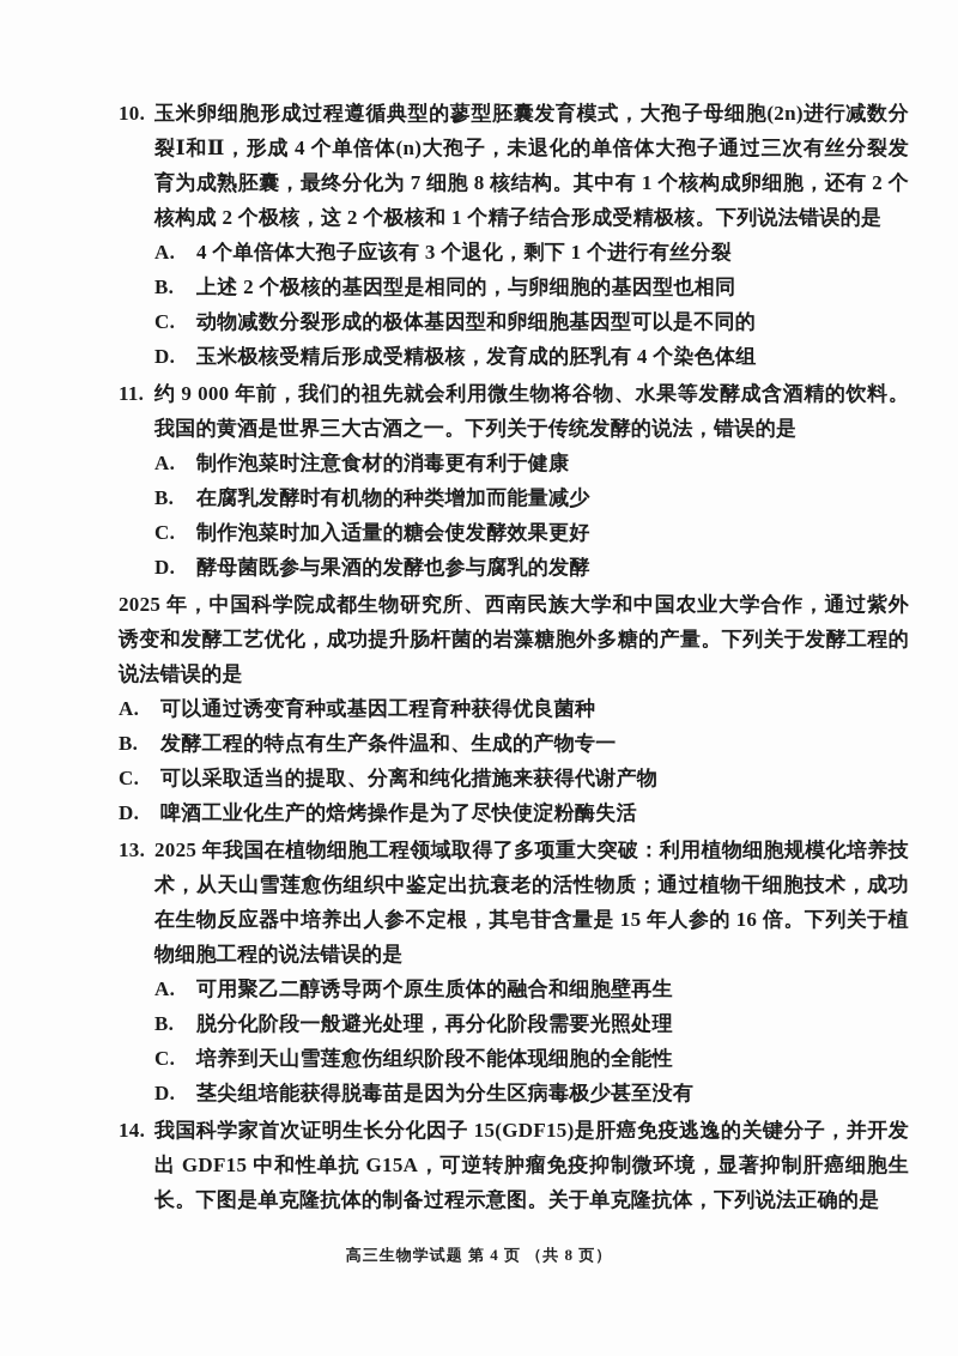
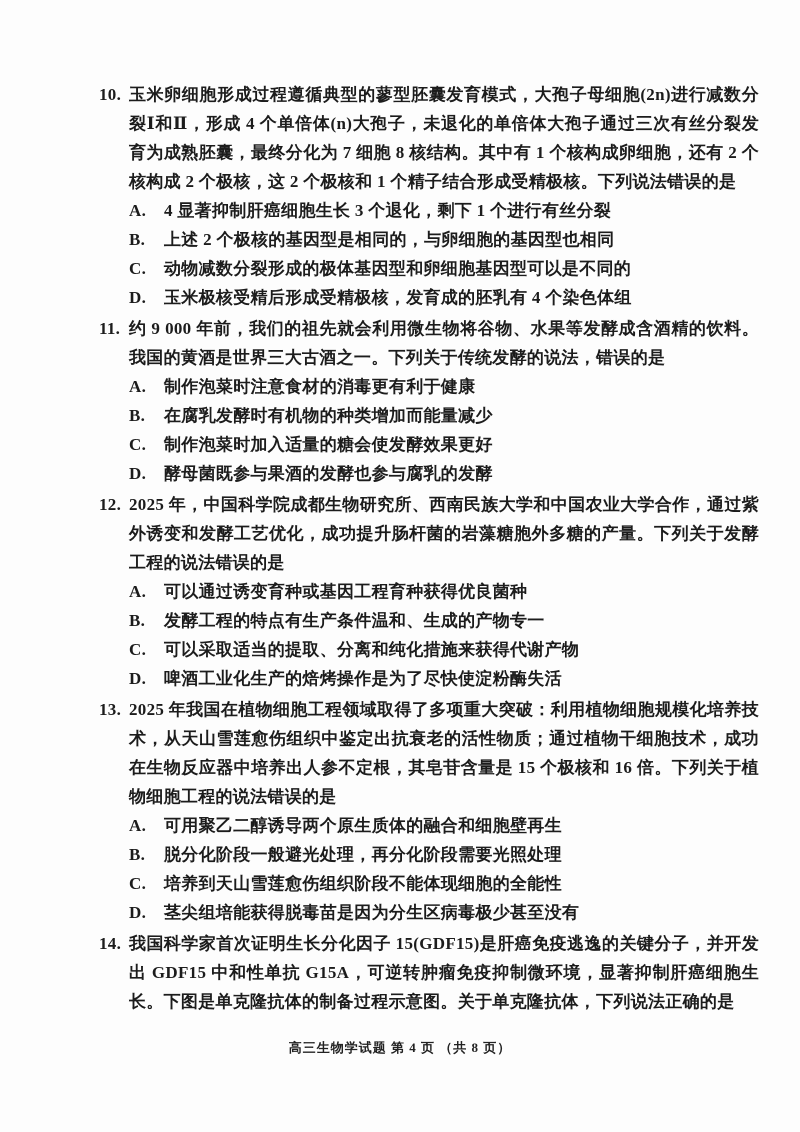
  10.
  玉米卵细胞形成过程遵循典型的蓼型胚囊发育模式，大孢子母细胞(2n)进行减数分裂Ⅰ和Ⅱ，形成 4 个单倍体(n)大孢子，未退化的单倍体大孢子通过三次有丝分裂发育为成熟胚囊，最终分化为 7 细胞 8 核结构。其中有 1 个核构成卵细胞，还有 2 个核构成 2 个极核，这 2 个极核和 1 个精子结合形成受精极核。下列说法错误的是
  A.
- 4 个单倍体大孢子应该有 3 个退化，剩下 1 个进行有丝分裂
+ 4 显著抑制肝癌细胞生长 3 个退化，剩下 1 个进行有丝分裂
  B.
  上述 2 个极核的基因型是相同的，与卵细胞的基因型也相同
  C.
  动物减数分裂形成的极体基因型和卵细胞基因型可以是不同的
  D.
  玉米极核受精后形成受精极核，发育成的胚乳有 4 个染色体组
  11.
  约 9 000 年前，我们的祖先就会利用微生物将谷物、水果等发酵成含酒精的饮料。我国的黄酒是世界三大古酒之一。下列关于传统发酵的说法，错误的是
  A.
  制作泡菜时注意食材的消毒更有利于健康
  B.
  在腐乳发酵时有机物的种类增加而能量减少
  C.
  制作泡菜时加入适量的糖会使发酵效果更好
  D.
  酵母菌既参与果酒的发酵也参与腐乳的发酵
+ 12.
  2025 年，中国科学院成都生物研究所、西南民族大学和中国农业大学合作，通过紫外诱变和发酵工艺优化，成功提升肠杆菌的岩藻糖胞外多糖的产量。下列关于发酵工程的说法错误的是
  A.
  可以通过诱变育种或基因工程育种获得优良菌种
  B.
  发酵工程的特点有生产条件温和、生成的产物专一
  C.
  可以采取适当的提取、分离和纯化措施来获得代谢产物
  D.
  啤酒工业化生产的焙烤操作是为了尽快使淀粉酶失活
  13.
- 2025 年我国在植物细胞工程领域取得了多项重大突破：利用植物细胞规模化培养技术，从天山雪莲愈伤组织中鉴定出抗衰老的活性物质；通过植物干细胞技术，成功在生物反应器中培养出人参不定根，其皂苷含量是 15 年人参的 16 倍。下列关于植物细胞工程的说法错误的是
+ 2025 年我国在植物细胞工程领域取得了多项重大突破：利用植物细胞规模化培养技术，从天山雪莲愈伤组织中鉴定出抗衰老的活性物质；通过植物干细胞技术，成功在生物反应器中培养出人参不定根，其皂苷含量是 15 个极核和 16 倍。下列关于植物细胞工程的说法错误的是
  A.
  可用聚乙二醇诱导两个原生质体的融合和细胞壁再生
  B.
  脱分化阶段一般避光处理，再分化阶段需要光照处理
  C.
  培养到天山雪莲愈伤组织阶段不能体现细胞的全能性
  D.
  茎尖组培能获得脱毒苗是因为分生区病毒极少甚至没有
  14.
  我国科学家首次证明生长分化因子 15(GDF15)是肝癌免疫逃逸的关键分子，并开发出 GDF15 中和性单抗 G15A，可逆转肿瘤免疫抑制微环境，显著抑制肝癌细胞生长。下图是单克隆抗体的制备过程示意图。关于单克隆抗体，下列说法正确的是
  高三生物学试题 第 4 页 （共 8 页）
